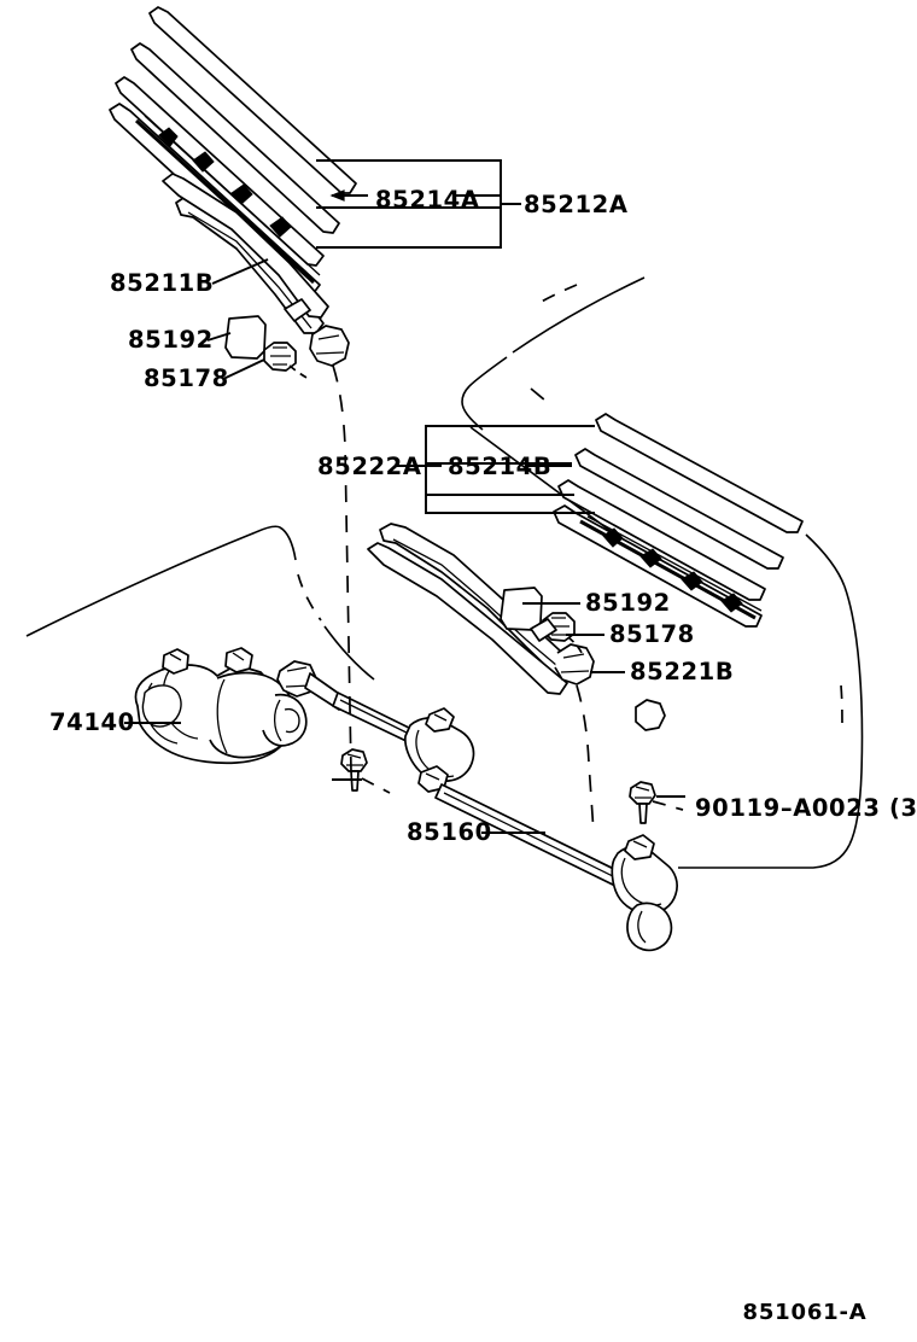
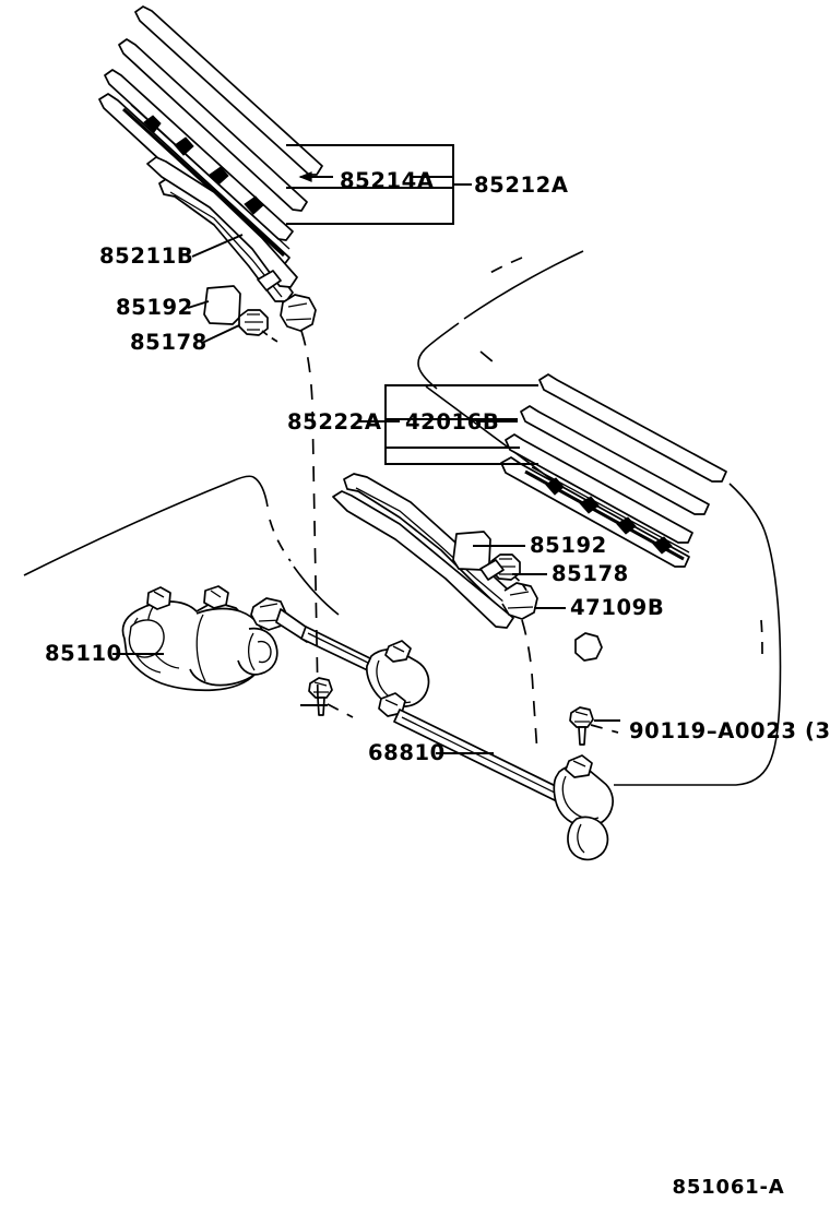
  85214A
  85212A
  85211B
  85192
  85178
  85222A
- 85214B
+ 42016B
  85192
  85178
- 85221B
+ 47109B
- 74140
+ 85110
  90119–A0023 (3
- 85160
+ 68810
  851061-A
